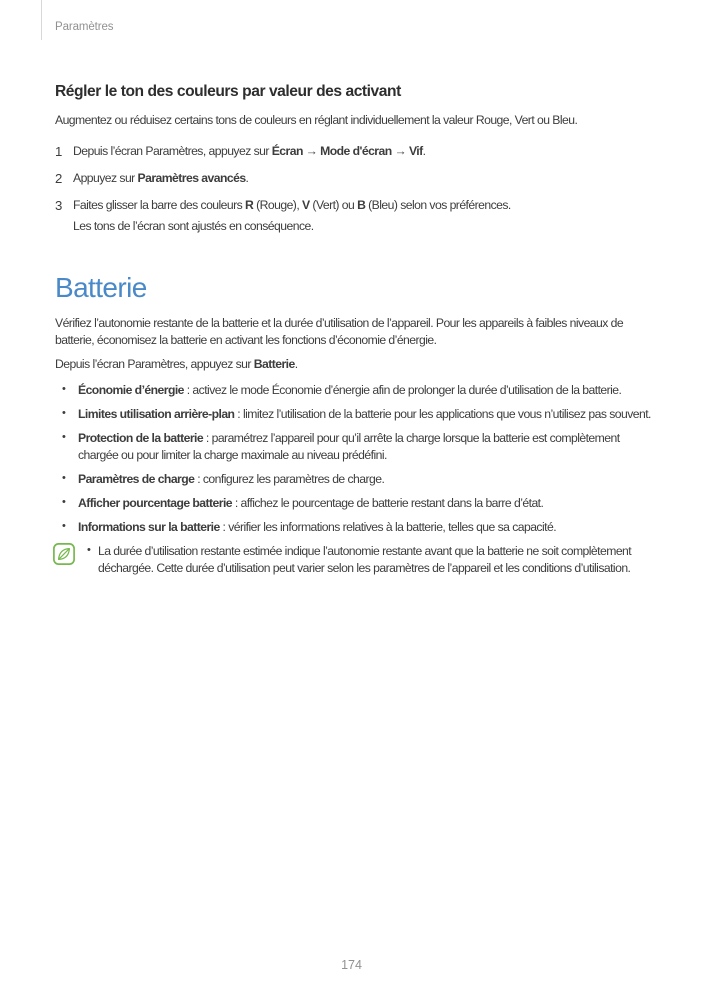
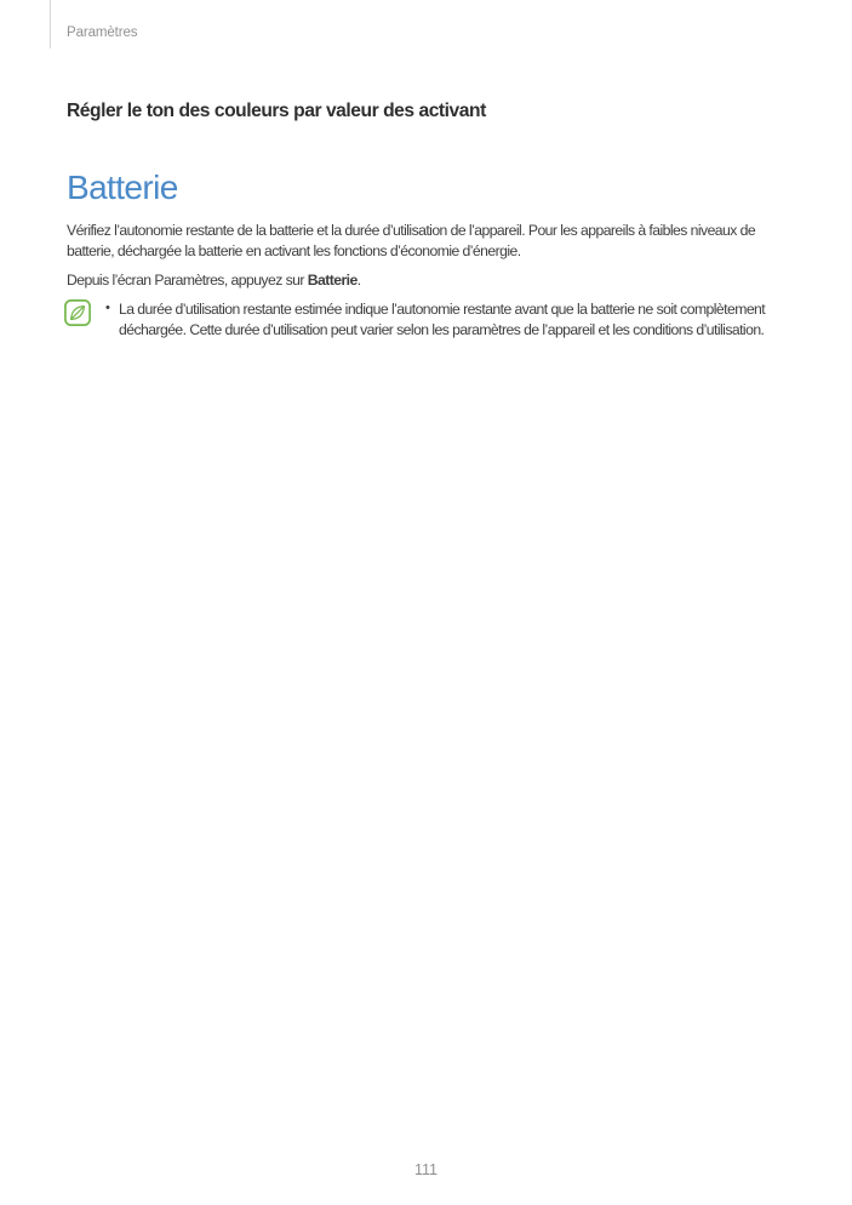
  Paramètres
  Régler le ton des couleurs par valeur des activant
- Augmentez ou réduisez certains tons de couleurs en réglant individuellement la valeur Rouge, Vert ou Bleu.
- 1
- Depuis l’écran Paramètres, appuyez sur Écran → Mode d'écran → Vif.
- 2
- Appuyez sur Paramètres avancés.
- 3
- Faites glisser la barre des couleurs R (Rouge), V (Vert) ou B (Bleu) selon vos préférences.
- Les tons de l’écran sont ajustés en conséquence.
  Batterie
- Vérifiez l’autonomie restante de la batterie et la durée d’utilisation de l’appareil. Pour les appareils à faibles niveaux de batterie, économisez la batterie en activant les fonctions d’économie d’énergie.
+ Vérifiez l’autonomie restante de la batterie et la durée d’utilisation de l’appareil. Pour les appareils à faibles niveaux de batterie, déchargée la batterie en activant les fonctions d’économie d’énergie.
  Depuis l’écran Paramètres, appuyez sur Batterie.
- Économie d’énergie : activez le mode Économie d’énergie afin de prolonger la durée d’utilisation de la batterie.
- Limites utilisation arrière-plan : limitez l’utilisation de la batterie pour les applications que vous n’utilisez pas souvent.
- Protection de la batterie : paramétrez l’appareil pour qu’il arrête la charge lorsque la batterie est complètement chargée ou pour limiter la charge maximale au niveau prédéfini.
- Paramètres de charge : configurez les paramètres de charge.
- Afficher pourcentage batterie : affichez le pourcentage de batterie restant dans la barre d’état.
- Informations sur la batterie : vérifier les informations relatives à la batterie, telles que sa capacité.
  La durée d’utilisation restante estimée indique l’autonomie restante avant que la batterie ne soit complètement déchargée. Cette durée d’utilisation peut varier selon les paramètres de l’appareil et les conditions d’utilisation.
- 174
+ 111
